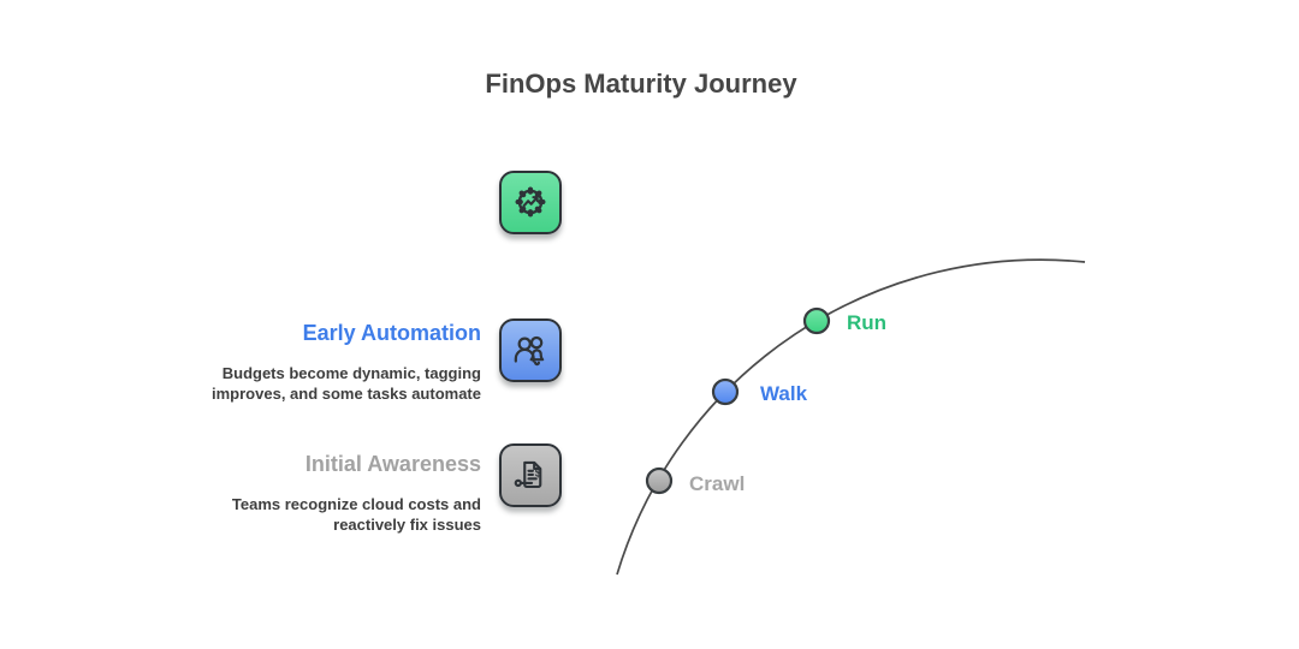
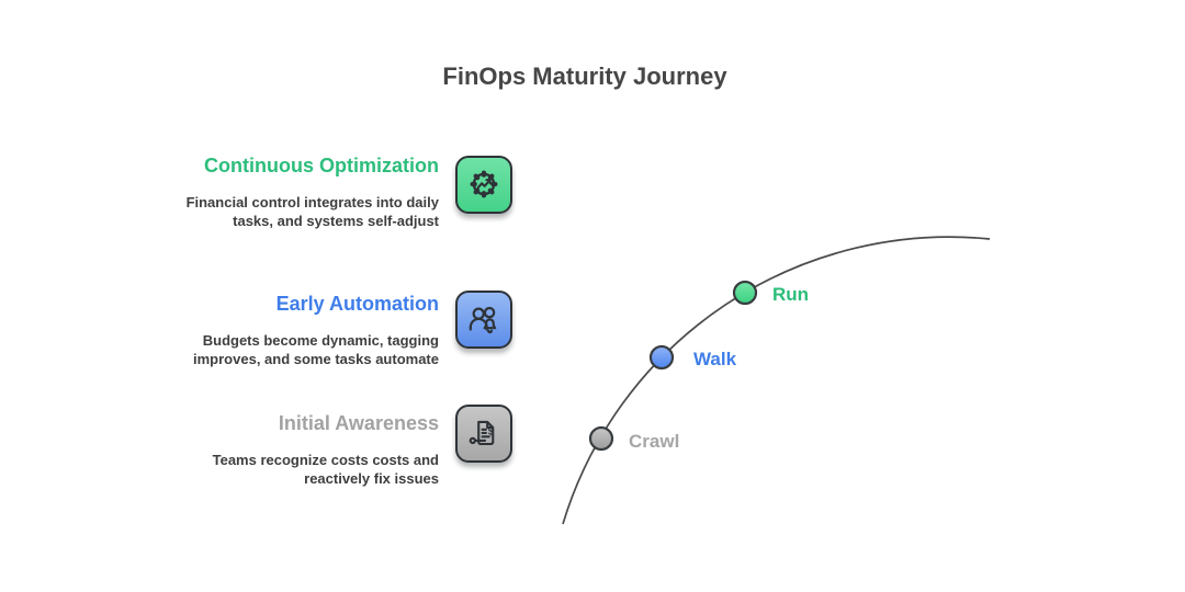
  FinOps Maturity Journey
+ Continuous Optimization
+ Financial control integrates into daily
+ tasks, and systems self-adjust
  Early Automation
  Budgets become dynamic, tagging
  improves, and some tasks automate
  Initial Awareness
- Teams recognize cloud costs and
+ Teams recognize costs costs and
  reactively fix issues
  $
  Crawl
  Walk
  Run
